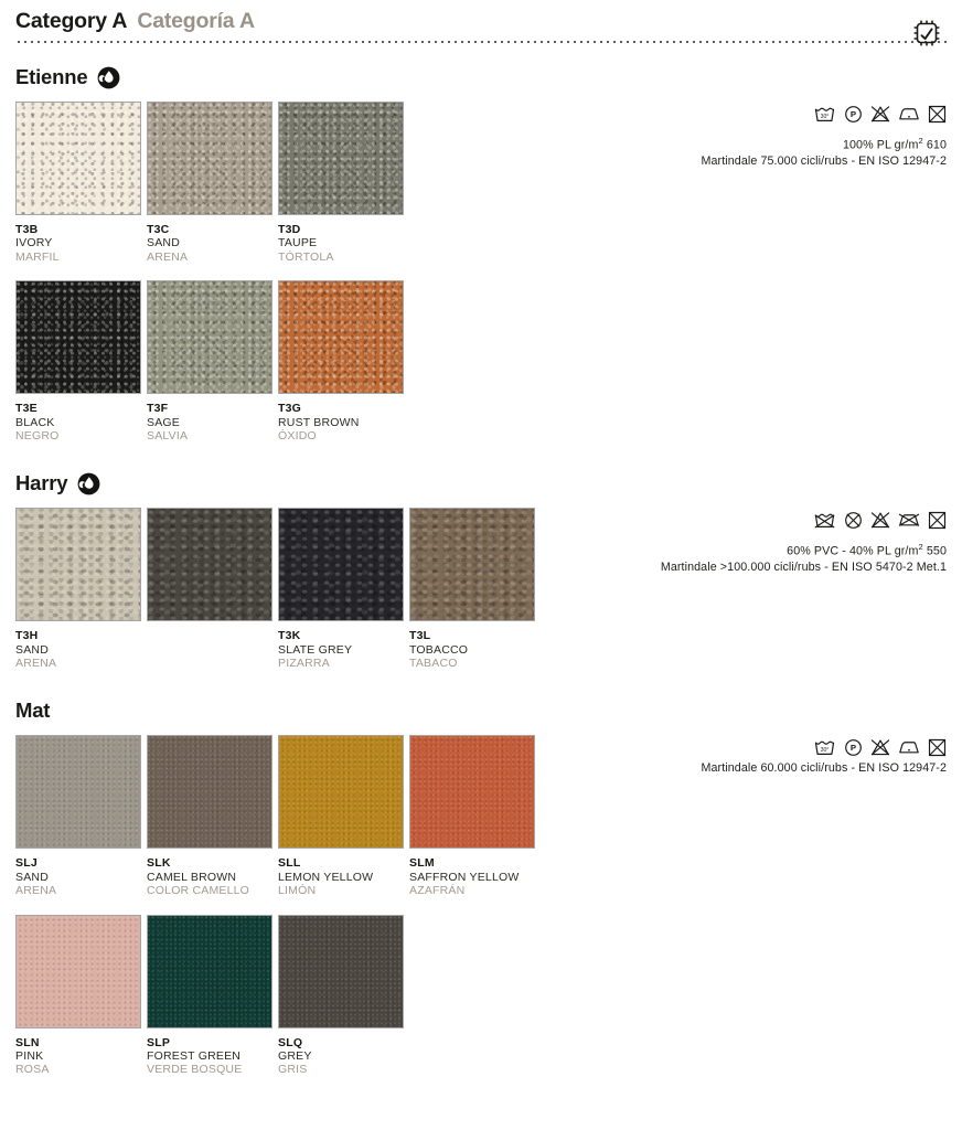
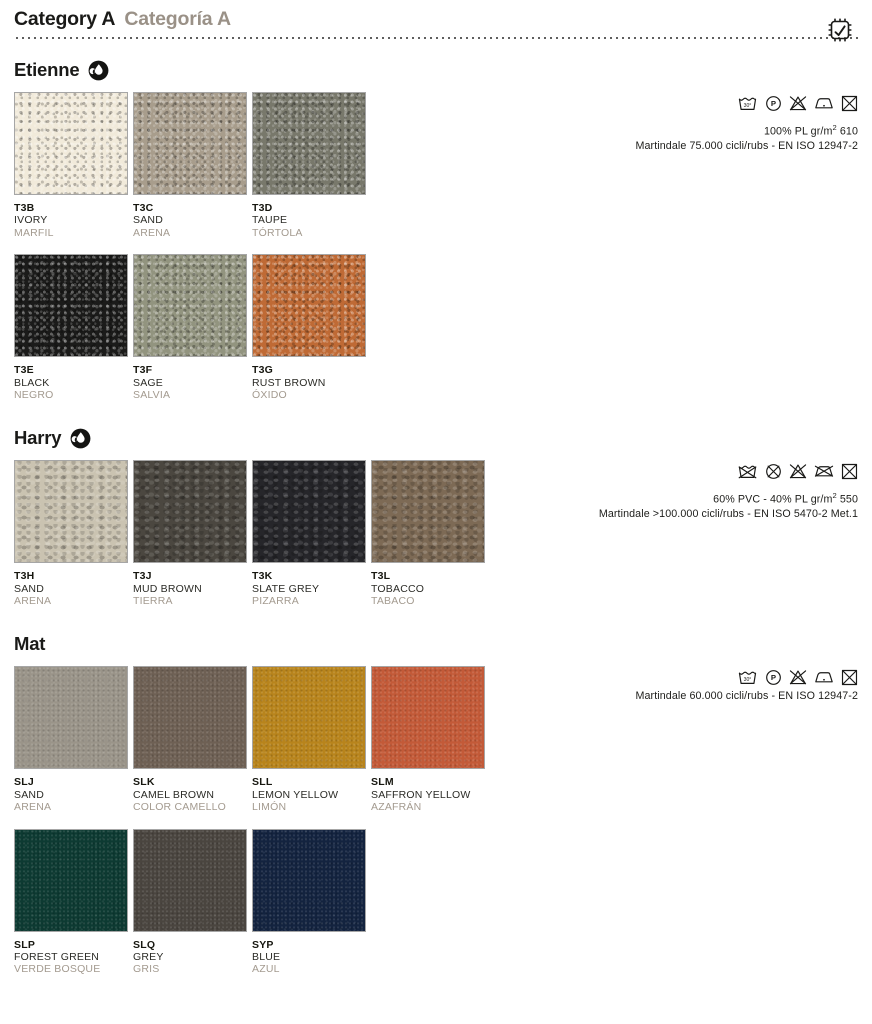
  Category A
  Categoría A
  Etienne
  T3B
  IVORY
  MARFIL
  T3C
  SAND
  ARENA
  T3D
  TAUPE
  TÓRTOLA
  T3E
  BLACK
  NEGRO
  T3F
  SAGE
  SALVIA
  T3G
  RUST BROWN
  ÓXIDO
  P
  100% PL gr/m2 610
  Martindale 75.000 cicli/rubs - EN ISO 12947-2
  Harry
  T3H
  SAND
  ARENA
+ T3J
+ MUD BROWN
+ TIERRA
  T3K
  SLATE GREY
  PIZARRA
  T3L
  TOBACCO
  TABACO
  60% PVC - 40% PL gr/m2 550
  Martindale >100.000 cicli/rubs - EN ISO 5470-2 Met.1
  Mat
  SLJ
  SAND
  ARENA
  SLK
  CAMEL BROWN
  COLOR CAMELLO
  SLL
  LEMON YELLOW
  LIMÓN
  SLM
  SAFFRON YELLOW
  AZAFRÁN
- SLN
- PINK
- ROSA
  SLP
  FOREST GREEN
  VERDE BOSQUE
  SLQ
  GREY
  GRIS
+ SYP
+ BLUE
+ AZUL
  P
  Martindale 60.000 cicli/rubs - EN ISO 12947-2
